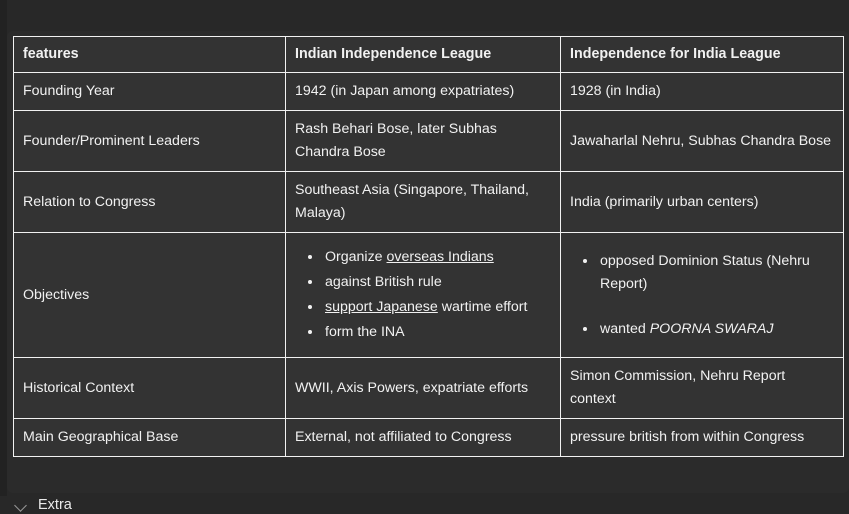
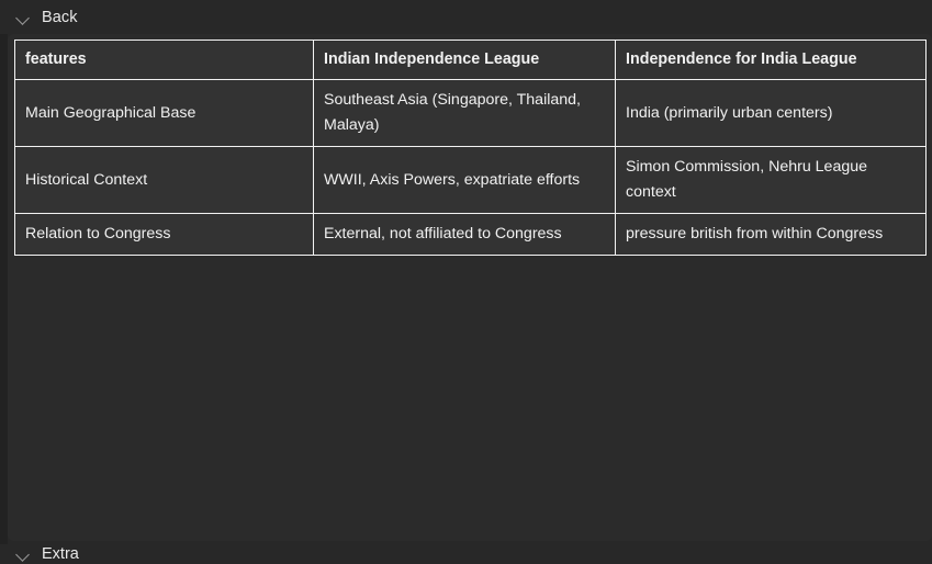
+ Back
  features	Indian Independence League	Independence for India League
- Founding Year	1942 (in Japan among expatriates)	1928 (in India)
- Founder/Prominent Leaders	Rash Behari Bose, later Subhas Chandra Bose	Jawaharlal Nehru, Subhas Chandra Bose
- Relation to Congress	Southeast Asia (Singapore, Thailand, Malaya)	India (primarily urban centers)
+ Main Geographical Base	Southeast Asia (Singapore, Thailand, Malaya)	India (primarily urban centers)
- Objectives	Organize overseas Indiansagainst British rulesupport Japanese wartime effortform the INA	opposed Dominion Status (Nehru Report)wanted POORNA SWARAJ
- Historical Context	WWII, Axis Powers, expatriate efforts	Simon Commission, Nehru Report context
+ Historical Context	WWII, Axis Powers, expatriate efforts	Simon Commission, Nehru League context
- Main Geographical Base	External, not affiliated to Congress	pressure british from within Congress
+ Relation to Congress	External, not affiliated to Congress	pressure british from within Congress
  Extra
